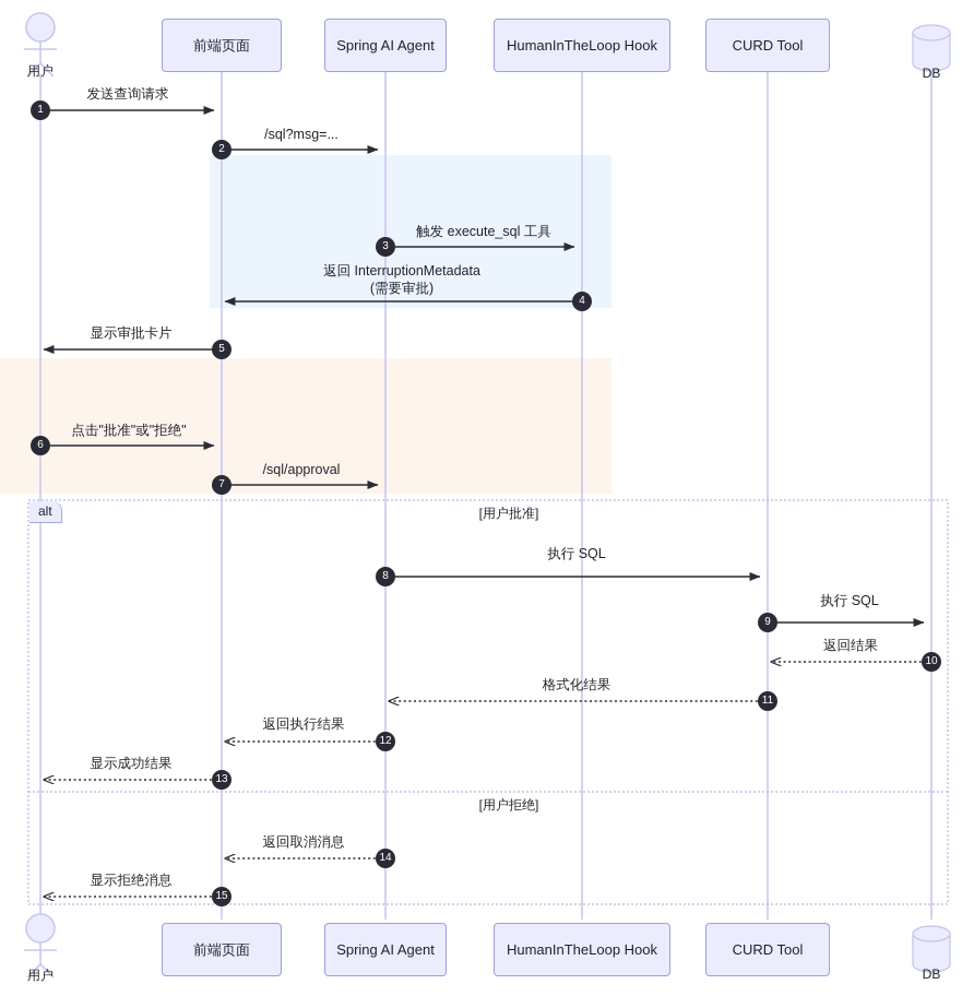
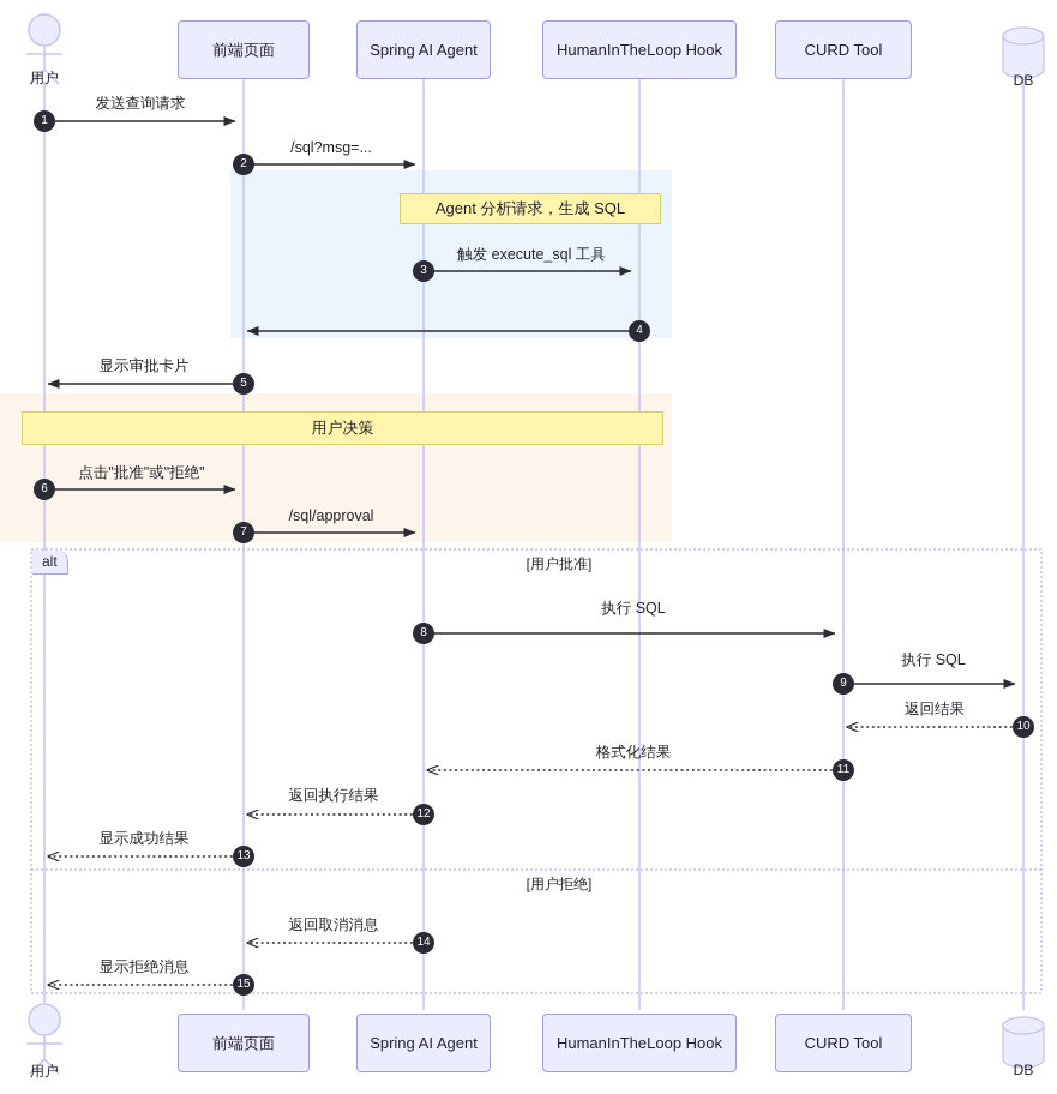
  前端页面
  Spring AI Agent
  HumanInTheLoop Hook
  CURD Tool
  用户
  DB
  前端页面
  Spring AI Agent
  HumanInTheLoop Hook
  CURD Tool
  用户
  DB
+ Agent 分析请求，生成 SQL
+ 用户决策
  alt
  [用户批准]
  [用户拒绝]
  发送查询请求
  /sql?msg=...
  触发 execute_sql 工具
- 返回 InterruptionMetadata
- (需要审批)
  显示审批卡片
  点击"批准"或"拒绝"
  /sql/approval
  执行 SQL
  执行 SQL
  返回结果
  格式化结果
  返回执行结果
  显示成功结果
  返回取消消息
  显示拒绝消息
  1
  2
  3
  4
  5
  6
  7
  8
  9
  10
  11
  12
  13
  14
  15
